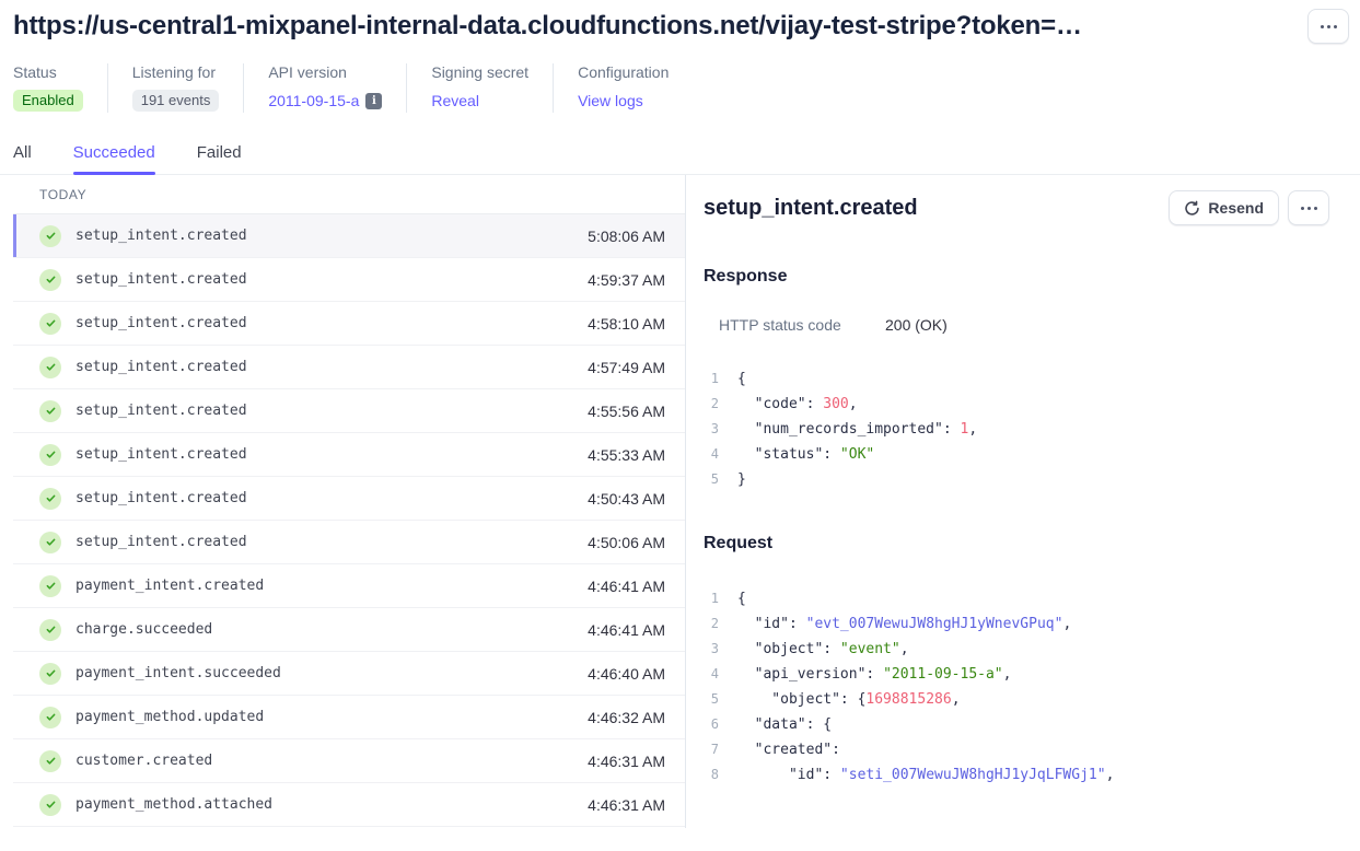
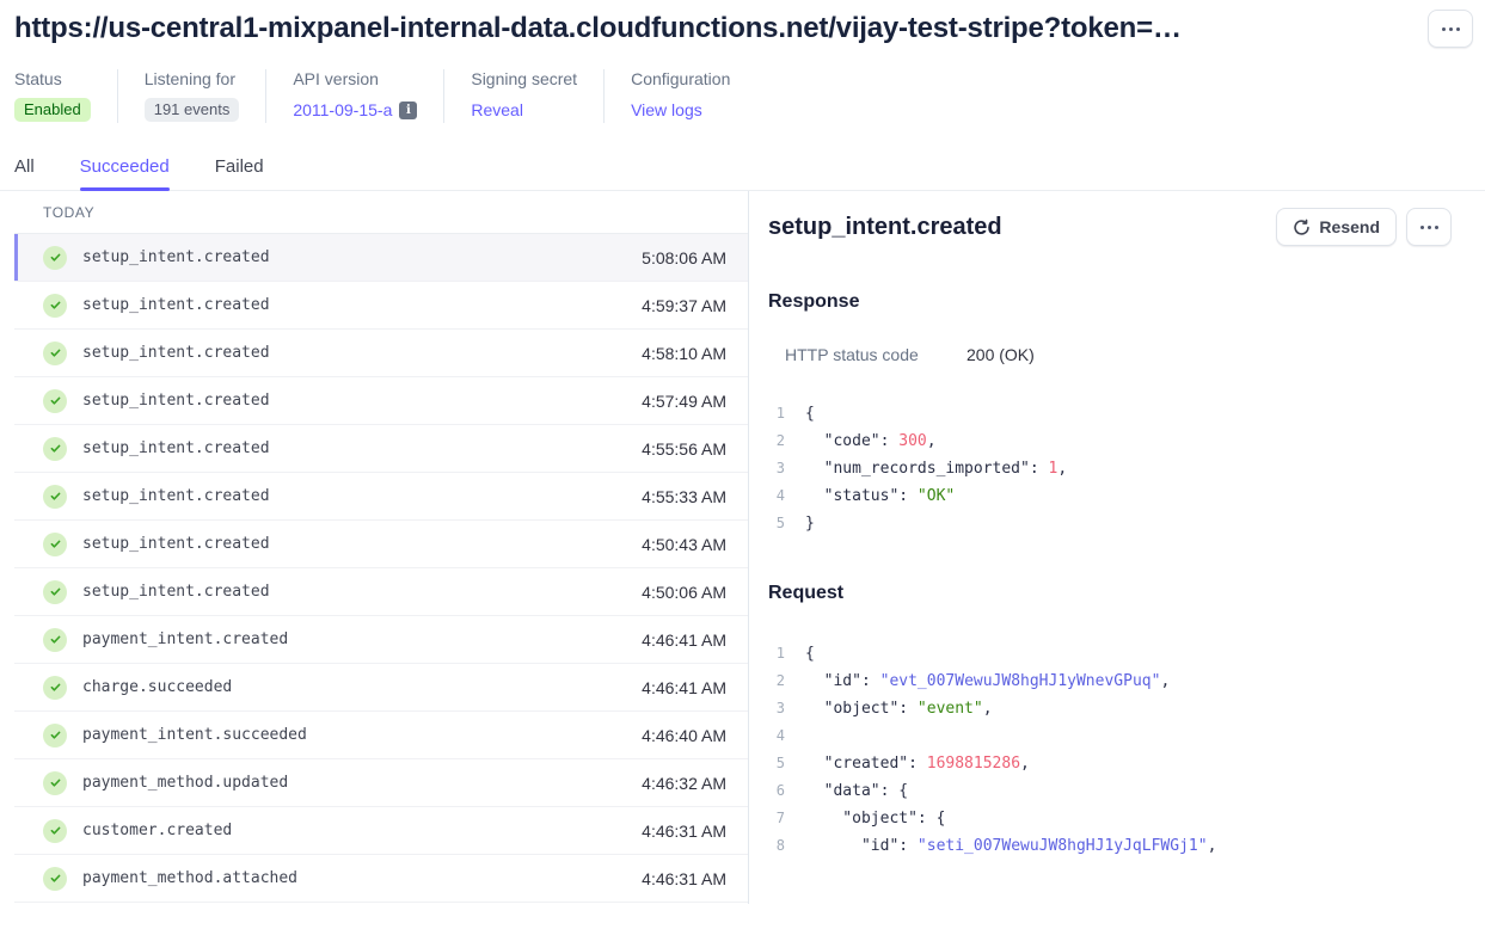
  https://us-central1-mixpanel-internal-data.cloudfunctions.net/vijay-test-stripe?token=…
  Status
  Enabled
  Listening for
  191 events
  API version
  2011-09-15-a
  i
  Signing secret
  Reveal
  Configuration
  View logs
  All
  Succeeded
  Failed
  TODAY
  setup_intent.created
  5:08:06 AM
  setup_intent.created
  4:59:37 AM
  setup_intent.created
  4:58:10 AM
  setup_intent.created
  4:57:49 AM
  setup_intent.created
  4:55:56 AM
  setup_intent.created
  4:55:33 AM
  setup_intent.created
  4:50:43 AM
  setup_intent.created
  4:50:06 AM
  payment_intent.created
  4:46:41 AM
  charge.succeeded
  4:46:41 AM
  payment_intent.succeeded
  4:46:40 AM
  payment_method.updated
  4:46:32 AM
  customer.created
  4:46:31 AM
  payment_method.attached
  4:46:31 AM
  setup_intent.created
  Resend
  Response
  HTTP status code
  200 (OK)
  1
  {
  2
  "code": 300,
  3
  "num_records_imported": 1,
  4
  "status": "OK"
  5
  }
  Request
  1
  {
  2
  "id": "evt_007WewuJW8hgHJ1yWnevGPuq",
  3
  "object": "event",
  4
- "api_version": "2011-09-15-a",
  5
- "object": {1698815286,
+ "created": 1698815286,
  6
  "data": {
  7
- "created":
+ "object": {
  8
  "id": "seti_007WewuJW8hgHJ1yJqLFWGj1",
